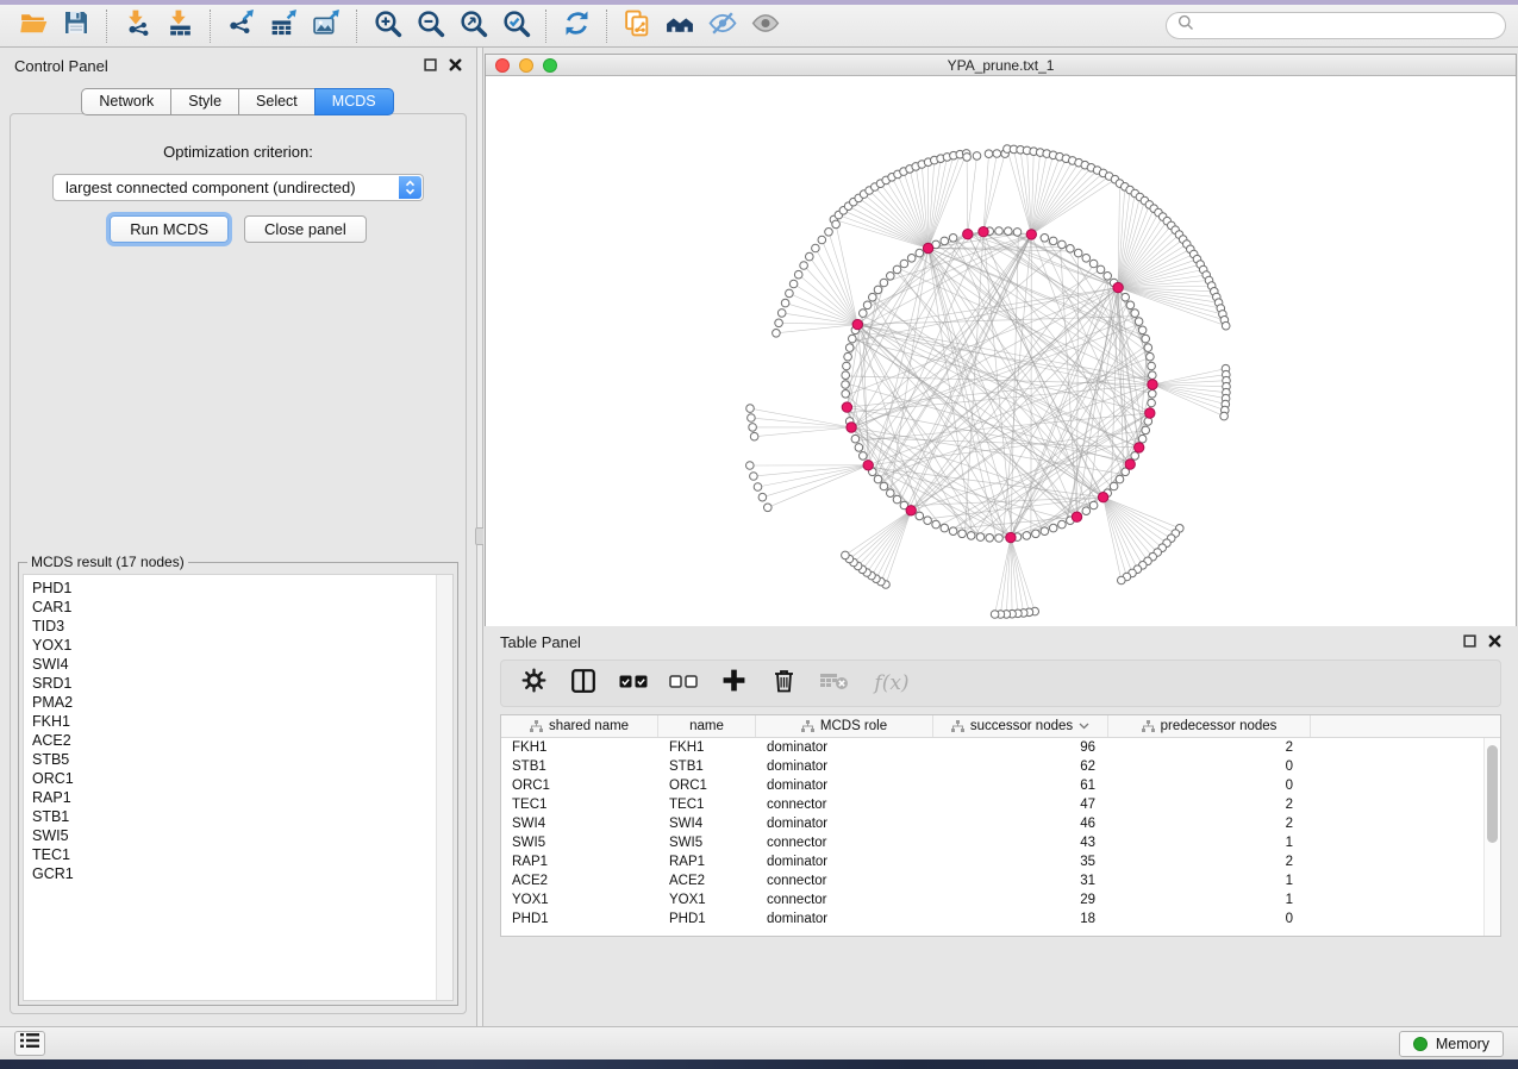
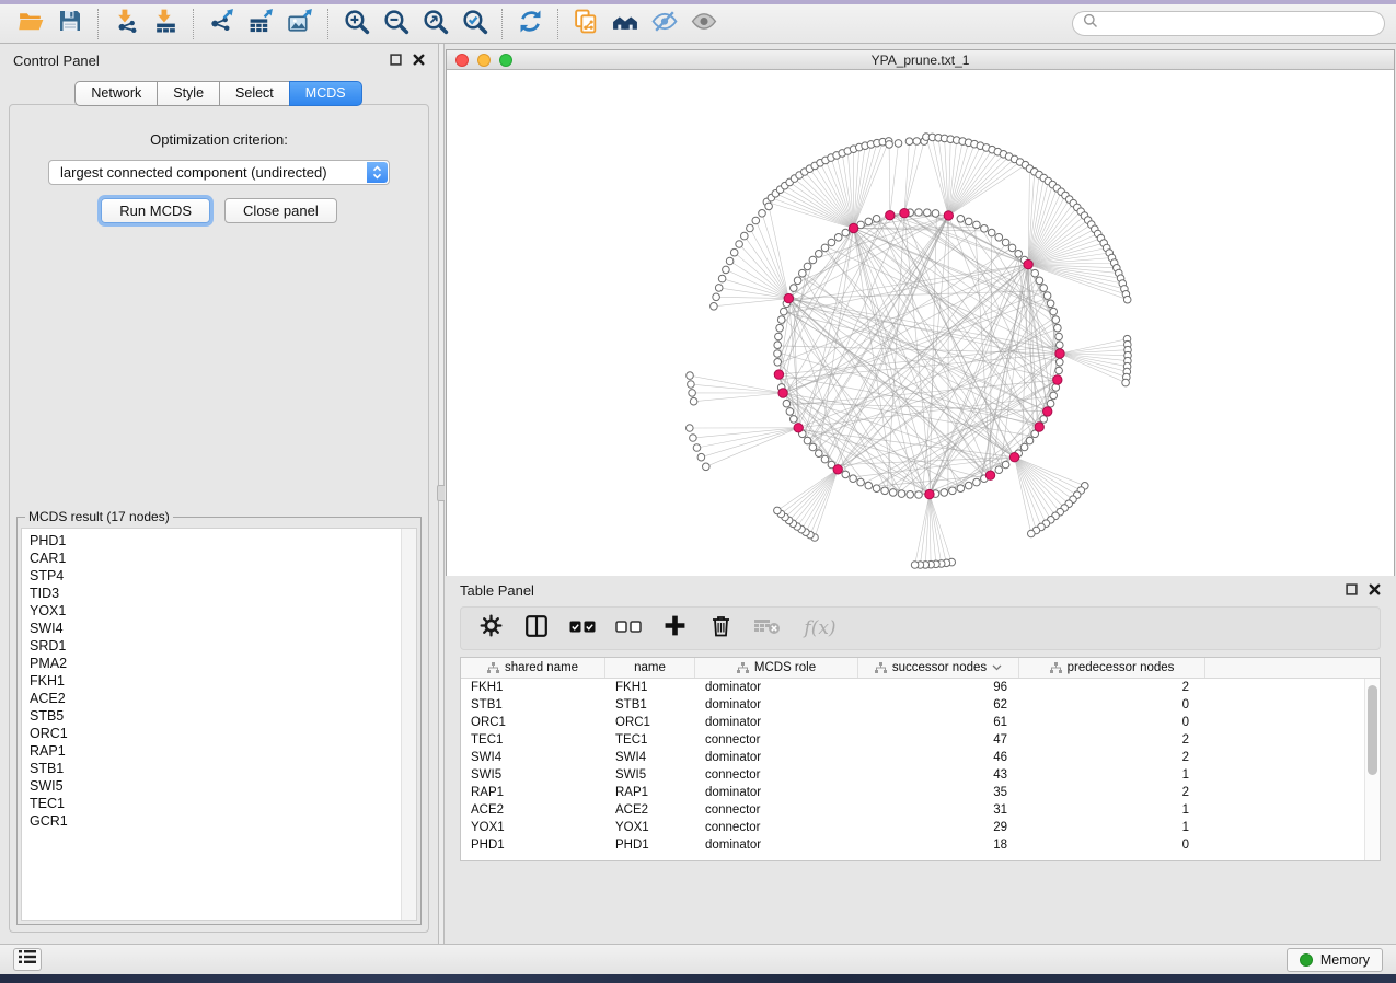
  Control Panel
  Network
  Style
  Select
  MCDS
  Optimization criterion:
  largest connected component (undirected)
  Run MCDS
  Close panel
  MCDS result (17 nodes)
  PHD1
  CAR1
+ STP4
  TID3
  YOX1
  SWI4
  SRD1
  PMA2
  FKH1
  ACE2
  STB5
  ORC1
  RAP1
  STB1
  SWI5
  TEC1
  GCR1
  YPA_prune.txt_1
  Table Panel
  f(x)
  shared name
  name
  MCDS role
  successor nodes
  predecessor nodes
  FKH1
  FKH1
  dominator
  96
  2
  STB1
  STB1
  dominator
  62
  0
  ORC1
  ORC1
  dominator
  61
  0
  TEC1
  TEC1
  connector
  47
  2
  SWI4
  SWI4
  dominator
  46
  2
  SWI5
  SWI5
  connector
  43
  1
  RAP1
  RAP1
  dominator
  35
  2
  ACE2
  ACE2
  connector
  31
  1
  YOX1
  YOX1
  connector
  29
  1
  PHD1
  PHD1
  dominator
  18
  0
  Memory
